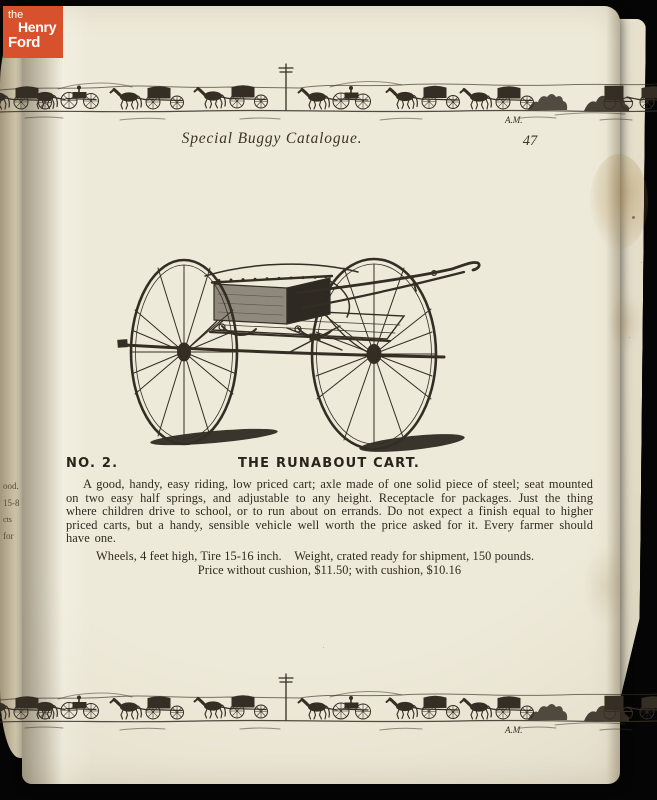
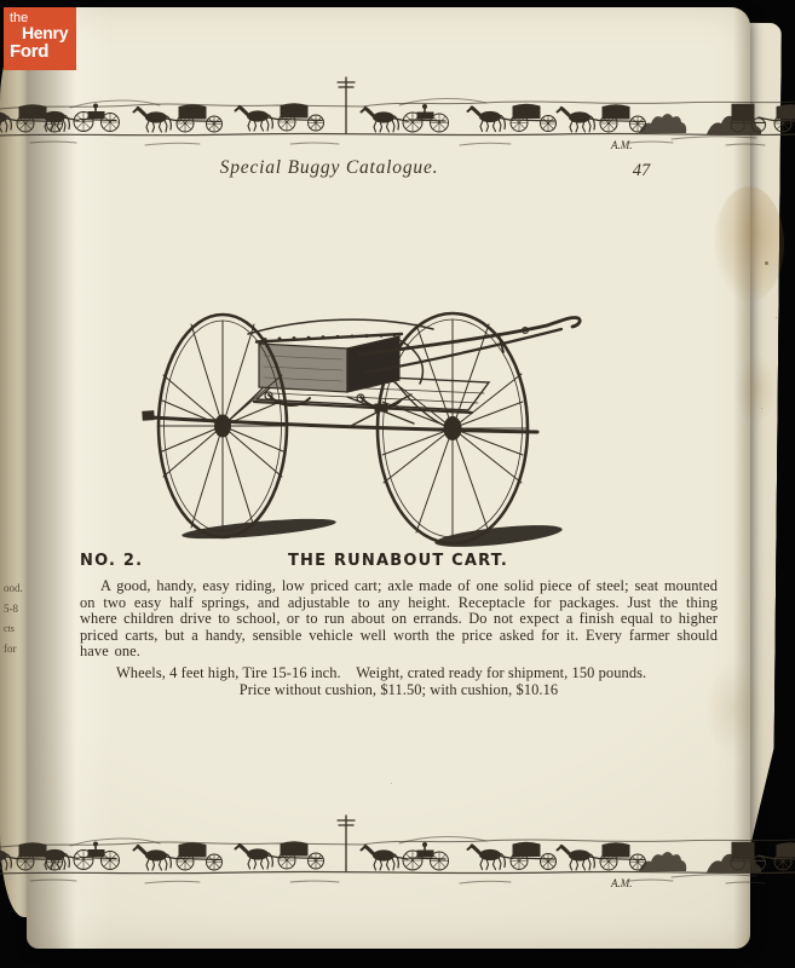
  Special Buggy Catalogue.
  47
  NO. 2.
  THE RUNABOUT CART.
  A good, handy, easy riding, low priced cart; axle made of one solid piece of steel; seat mounted on two easy half springs, and adjustable to any height. Receptacle for packages. Just the thing where children drive to school, or to run about on errands. Do not expect a finish equal to higher priced carts, but a handy, sensible vehicle well worth the price asked for it. Every farmer should have one.
  Wheels, 4 feet high, Tire 15-16 inch. Weight, crated ready for shipment, 150 pounds.
  Price without cushion, $11.50; with cushion, $10.16
  ood.
- 15-8
+ 5-8
  cts
  for
  the
  Henry
  Ford
